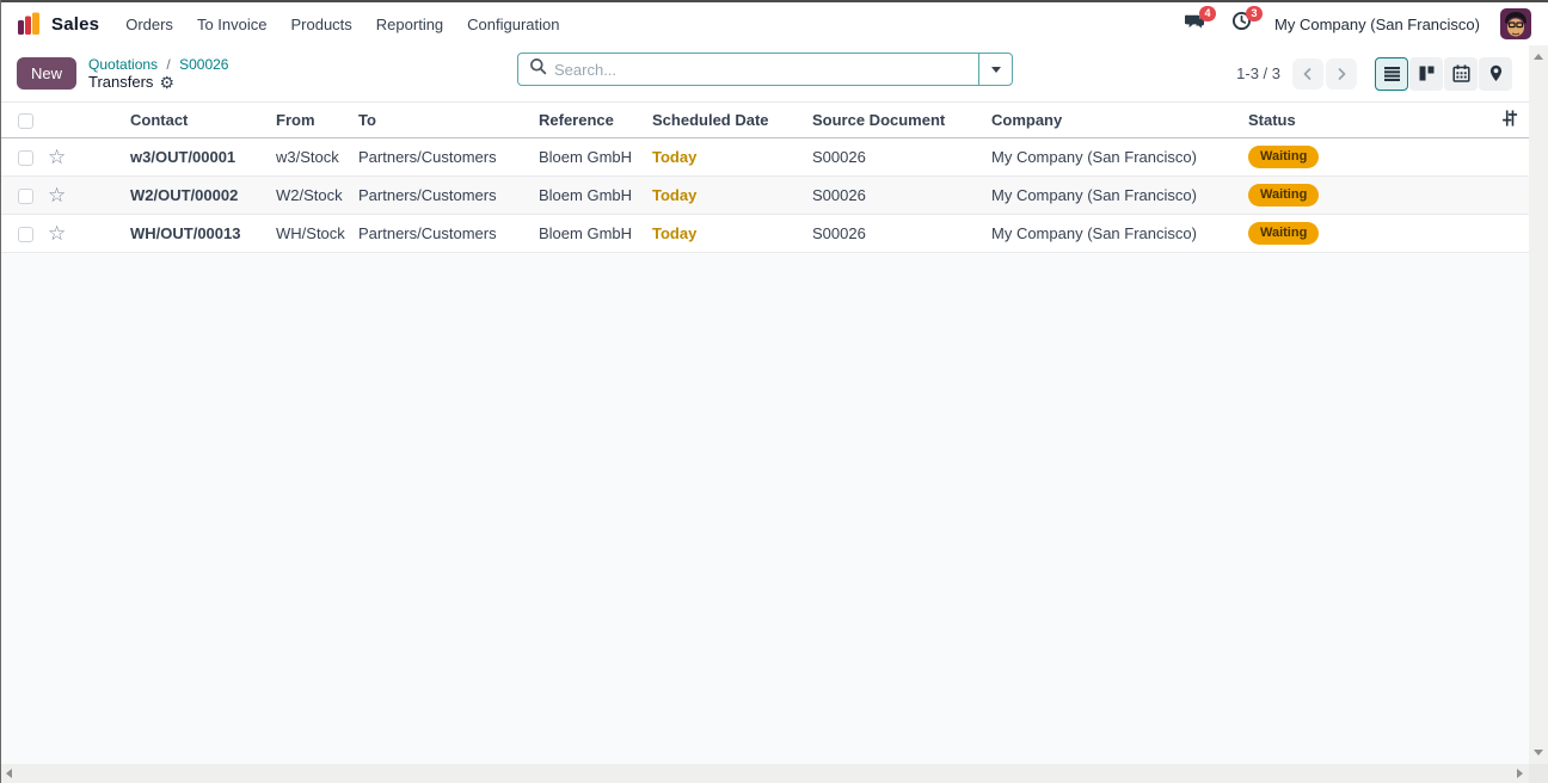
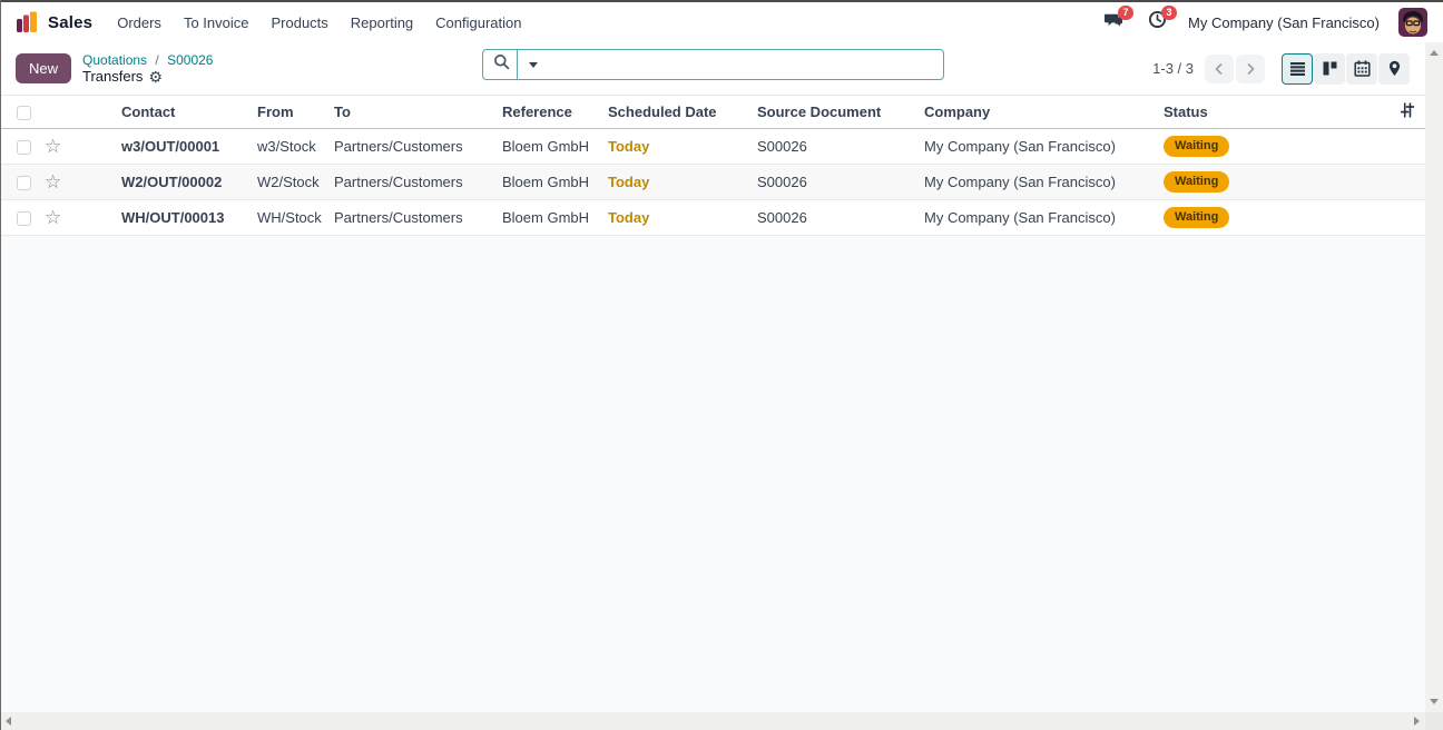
  Sales
  Orders
  To Invoice
  Products
  Reporting
  Configuration
- 4
+ 7
  3
  My Company (San Francisco)
  New
  Quotations / S00026
  Transfers
  ⚙︎
- Search...
  1-3 / 3
  Contact
  From
  To
  Reference
  Scheduled Date
  Source Document
  Company
  Status
  ☆
  w3/OUT/00001
  w3/Stock
  Partners/Customers
  Bloem GmbH
  Today
  S00026
  My Company (San Francisco)
  Waiting
  ☆
  W2/OUT/00002
  W2/Stock
  Partners/Customers
  Bloem GmbH
  Today
  S00026
  My Company (San Francisco)
  Waiting
  ☆
  WH/OUT/00013
  WH/Stock
  Partners/Customers
  Bloem GmbH
  Today
  S00026
  My Company (San Francisco)
  Waiting
